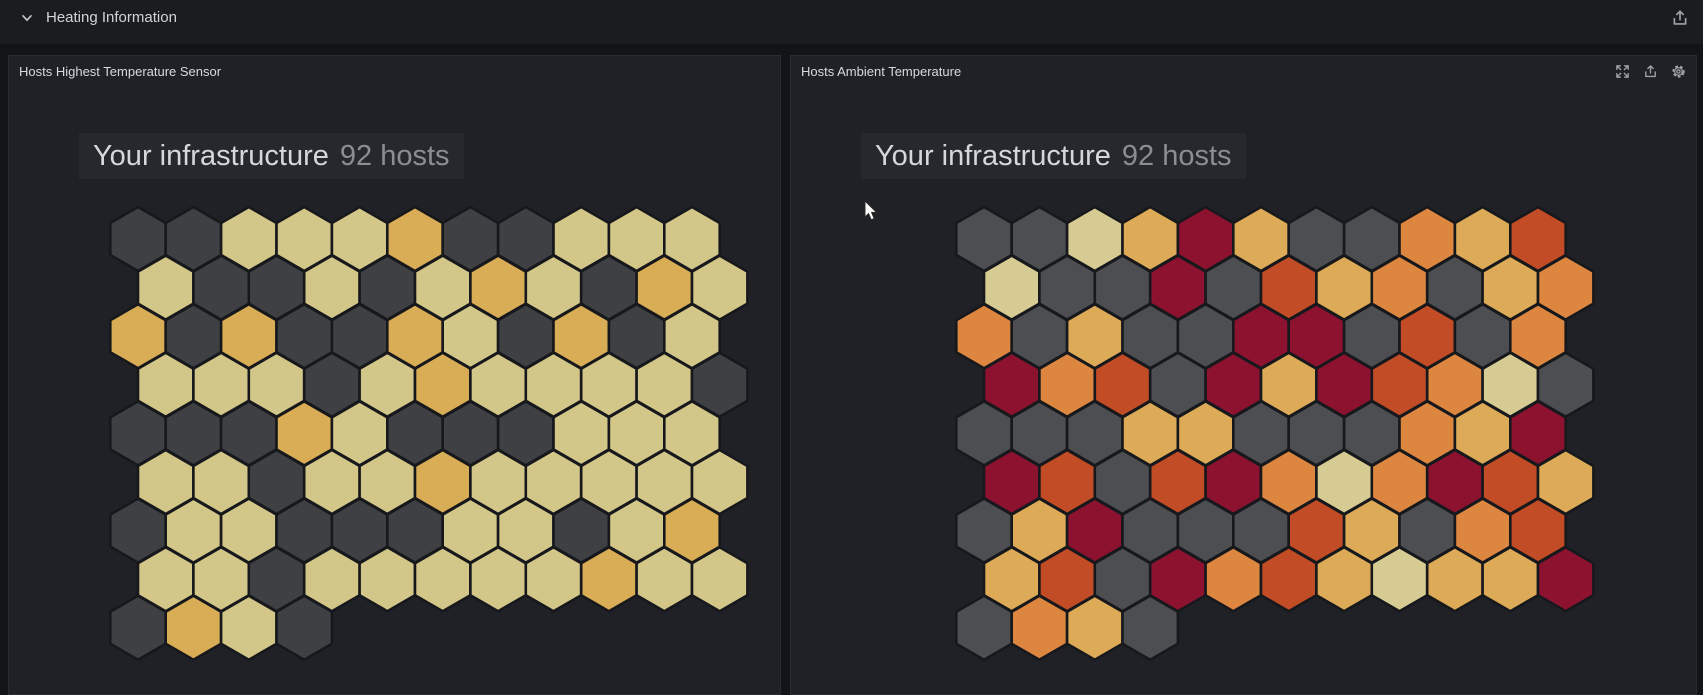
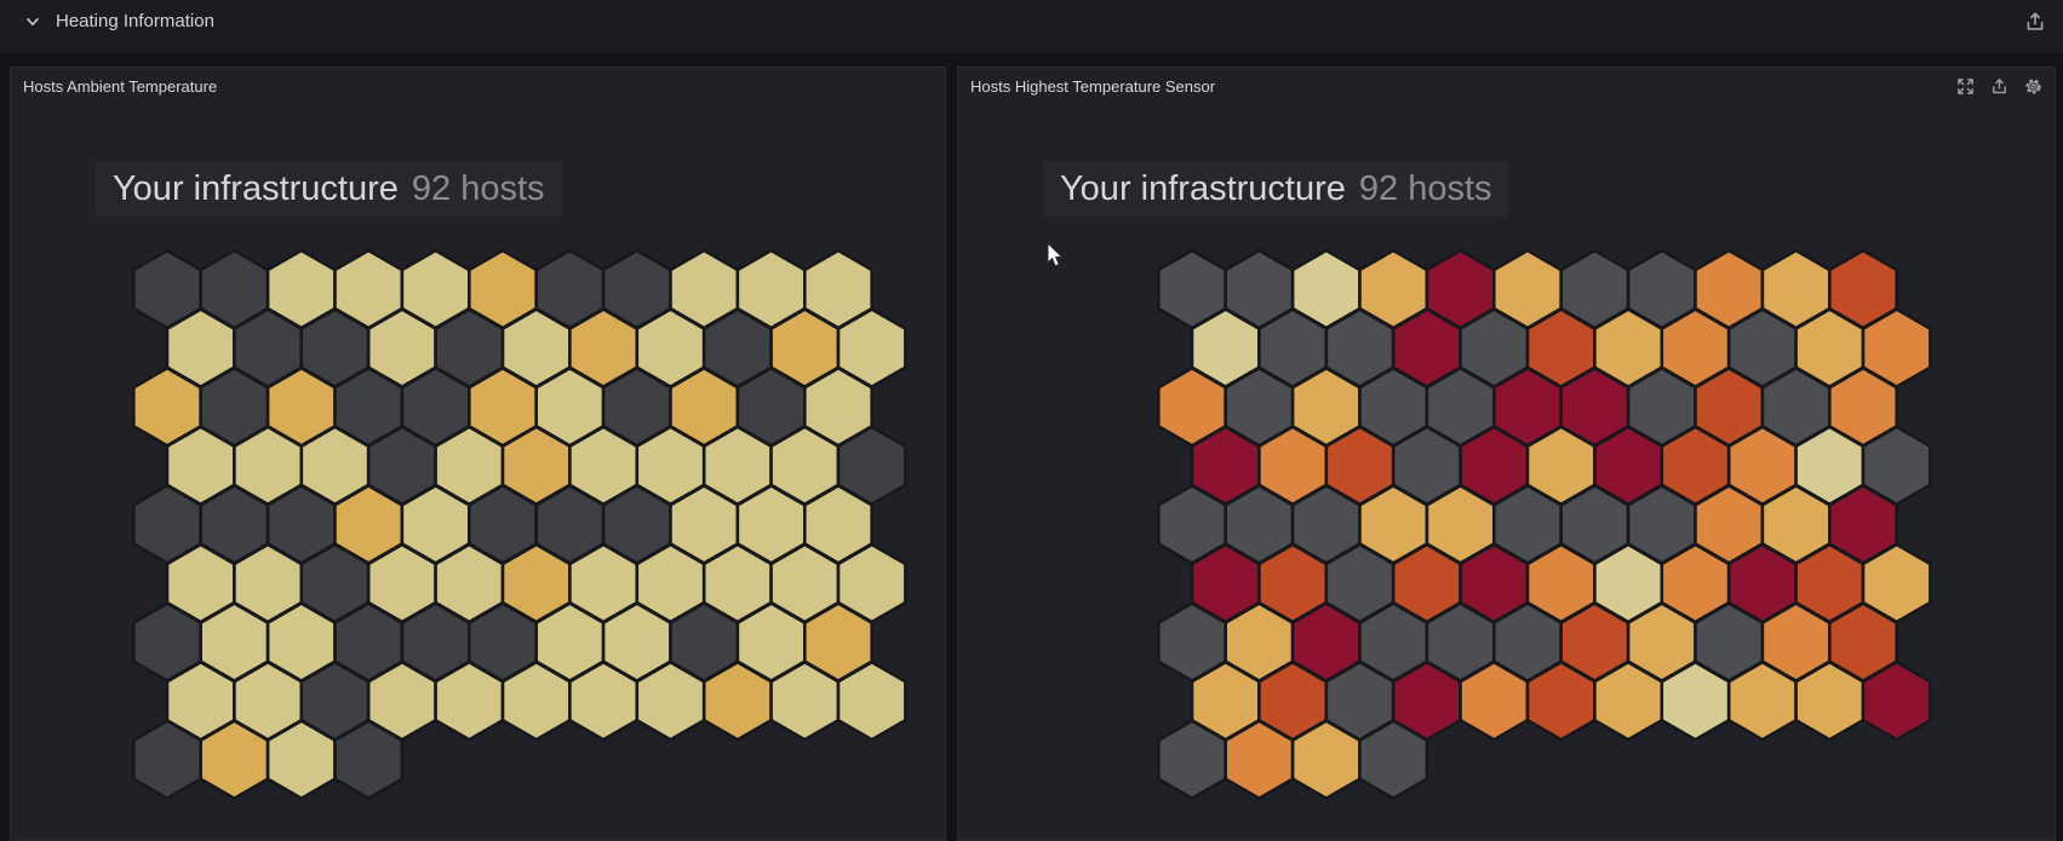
  Heating Information
- Hosts Highest Temperature Sensor
+ Hosts Ambient Temperature
  Your infrastructure
  92 hosts
- Hosts Ambient Temperature
+ Hosts Highest Temperature Sensor
  Your infrastructure
  92 hosts
